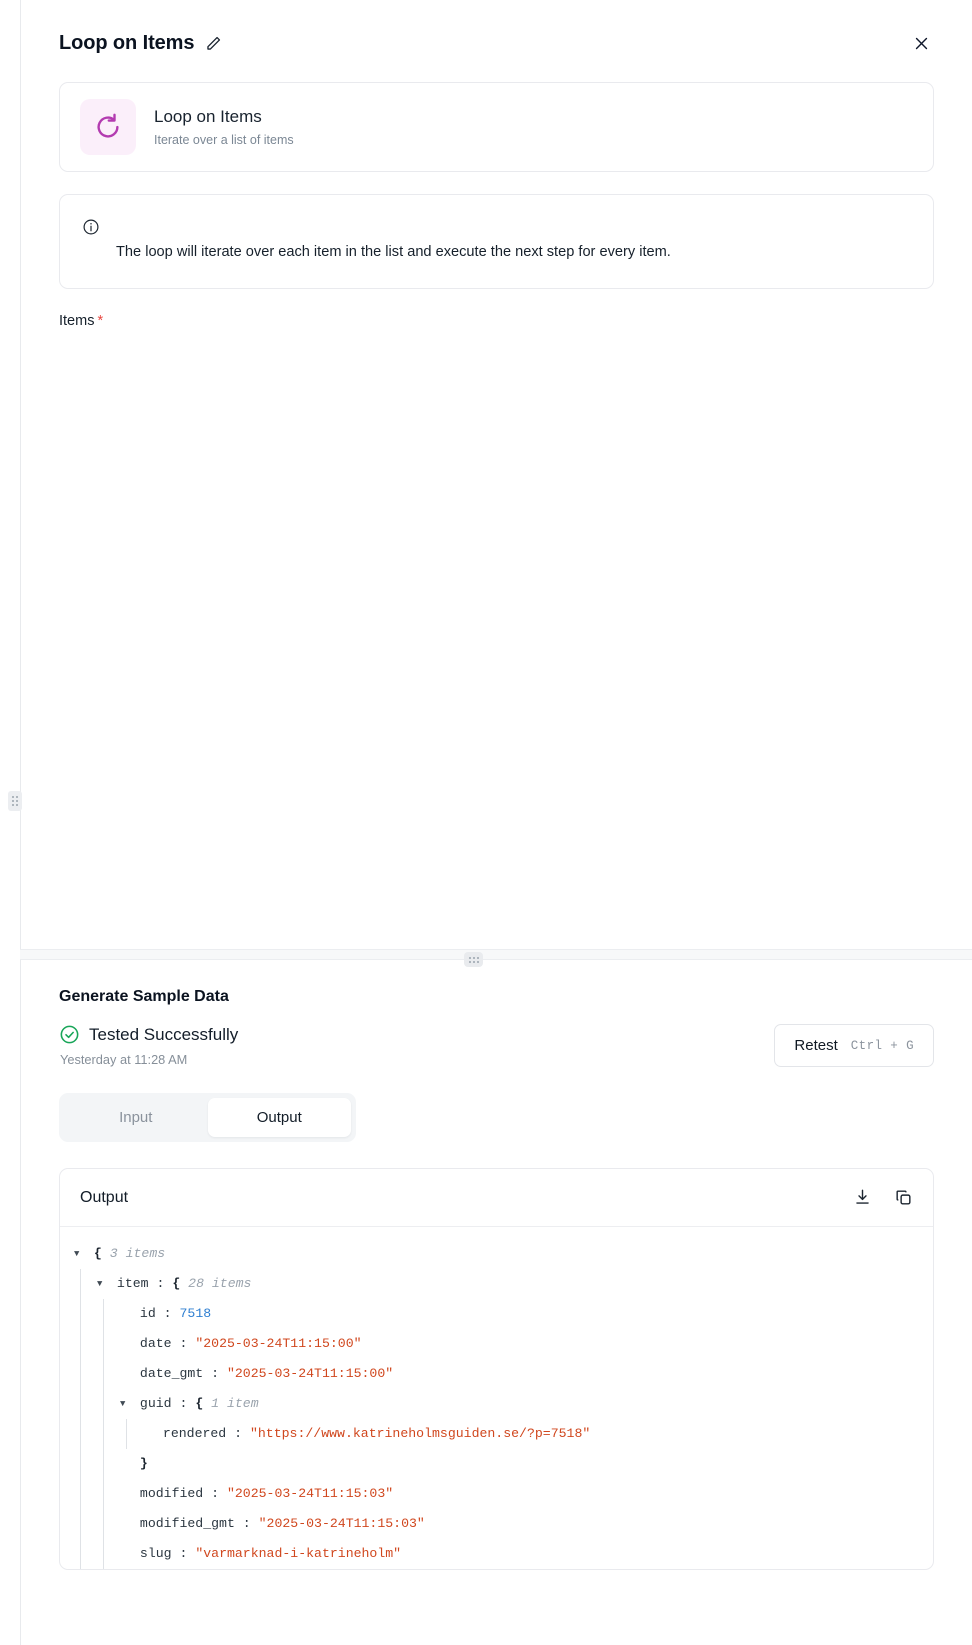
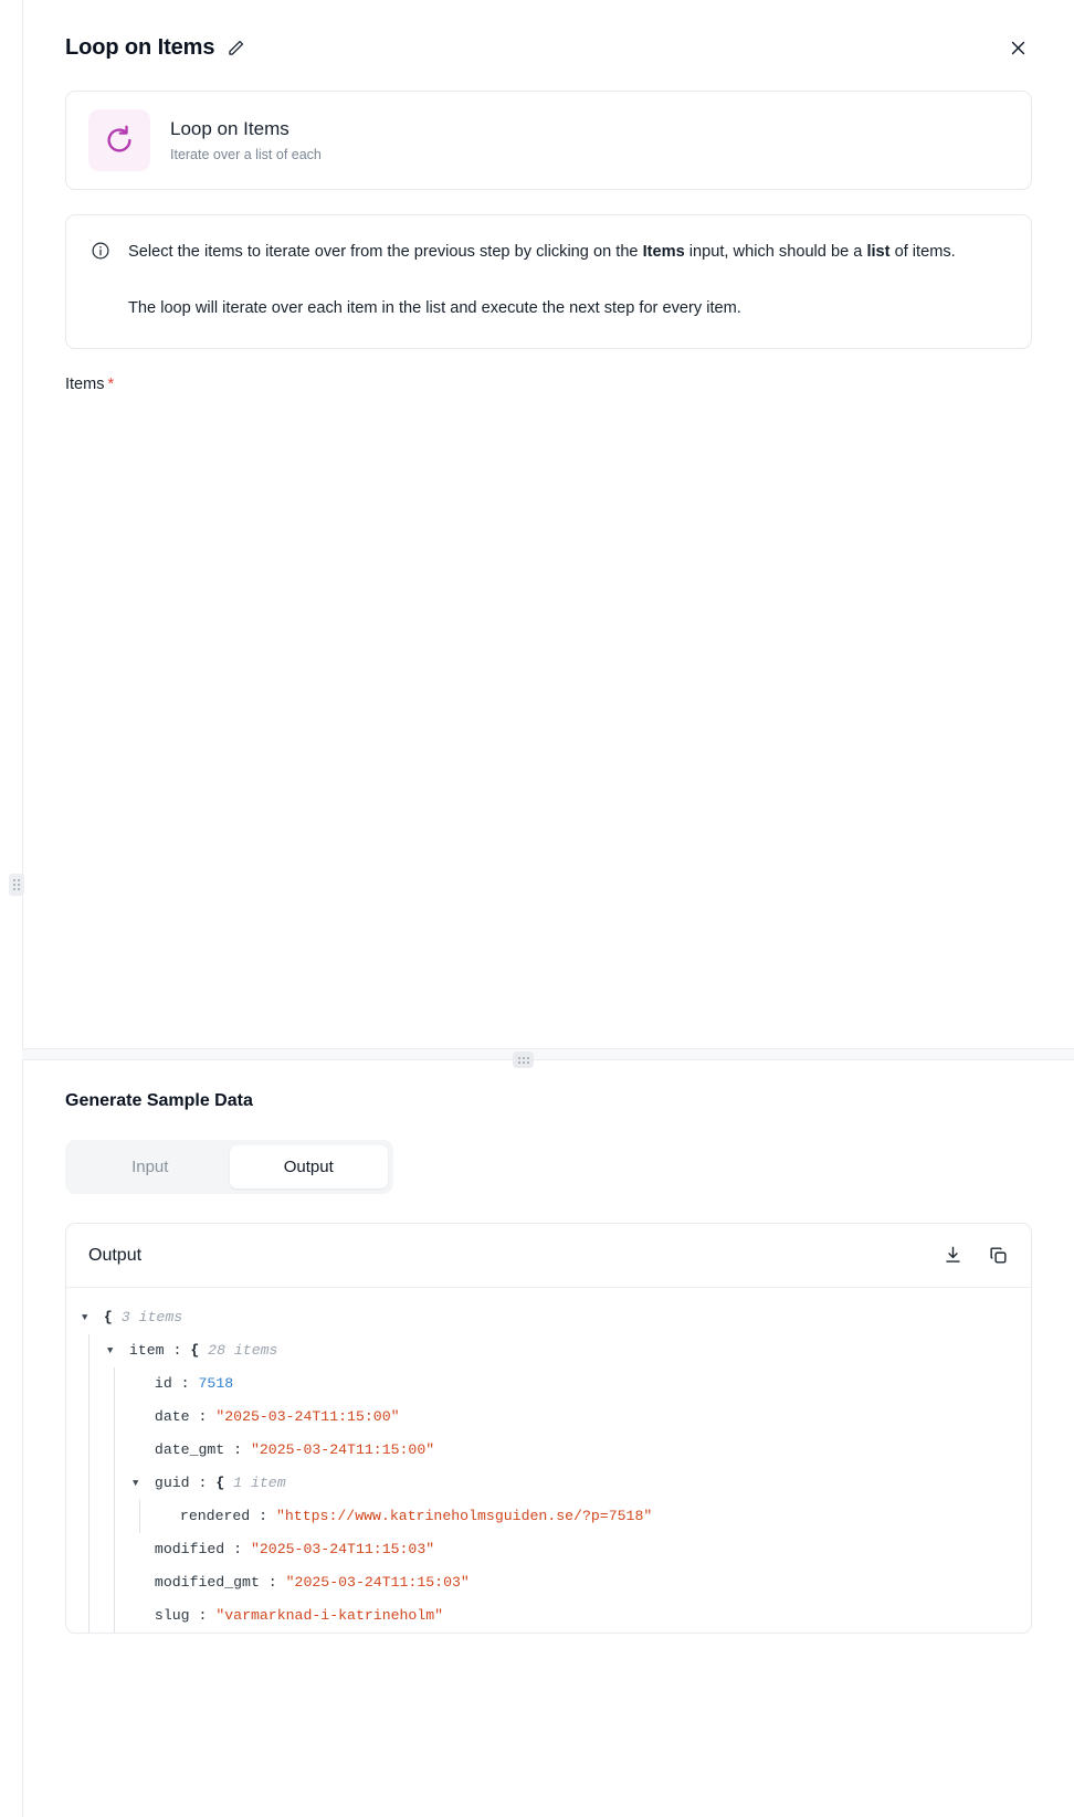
  Loop on Items
  Loop on Items
- Iterate over a list of items
+ Iterate over a list of each
+ Select the items to iterate over from the previous step by clicking on the Items input, which should be a list of items.
  The loop will iterate over each item in the list and execute the next step for every item.
  Items *
  Generate Sample Data
- Tested Successfully
- Yesterday at 11:28 AM
- Retest
- Ctrl + G
  Input
  Output
  Output
  ▼
  {
  3 items
  ▼
  item
  :
  {
  28 items
  id
  :
  7518
  date
  :
  "2025-03-24T11:15:00"
  date_gmt
  :
  "2025-03-24T11:15:00"
  ▼
  guid
  :
  {
  1 item
  rendered
  :
  "https://www.katrineholmsguiden.se/?p=7518"
- }
  modified
  :
  "2025-03-24T11:15:03"
  modified_gmt
  :
  "2025-03-24T11:15:03"
  slug
  :
  "varmarknad-i-katrineholm"
